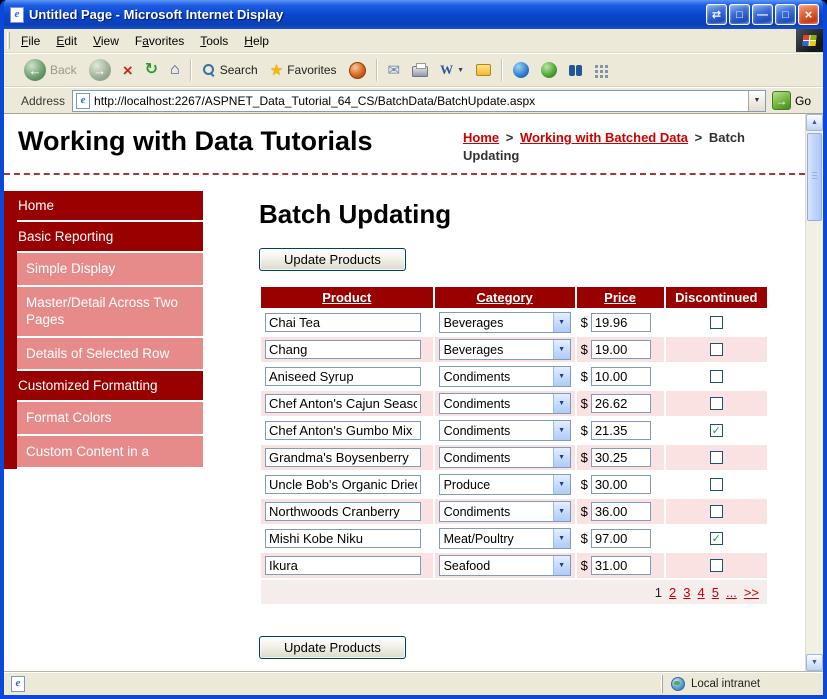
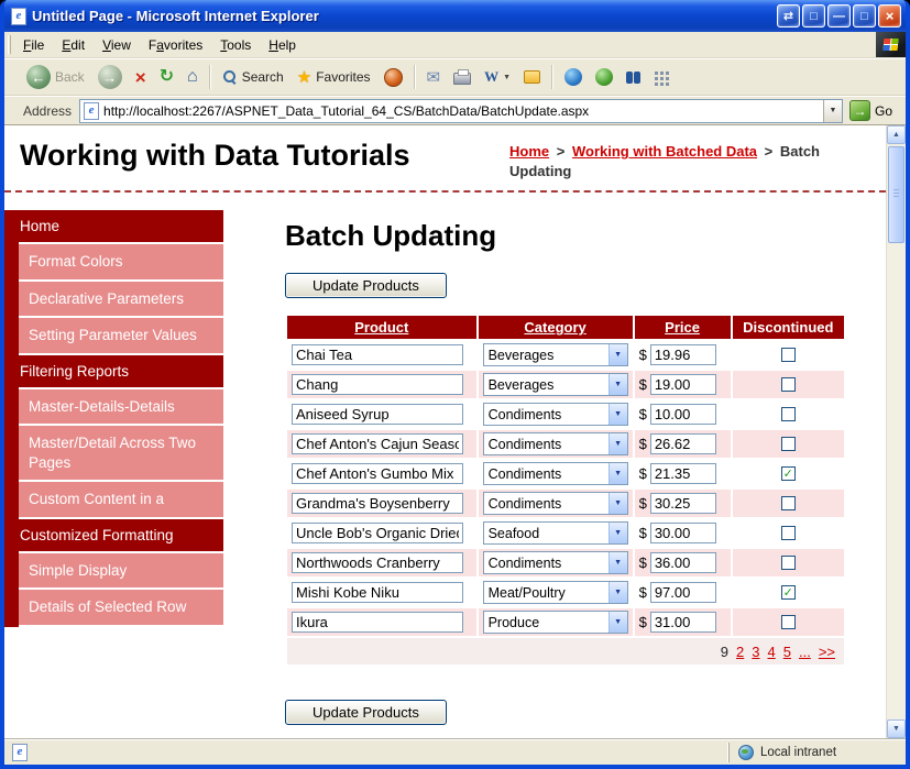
  e
- Untitled Page - Microsoft Internet Display
+ Untitled Page - Microsoft Internet Explorer
  ⇄
  □
  —
  □
  ×
  File
  Edit
  View
  Favorites
  Tools
  Help
  ←
  Back
  →
  ×
  ↻
  ⌂
  Search
  ★
  Favorites
  ✉
  W
  Address
  e
  http://localhost:2267/ASPNET_Data_Tutorial_64_CS/BatchData/BatchUpdate.aspx
  →
  Go
  Working with Data Tutorials
  Home > Working with Batched Data > Batch Updating
  Home
- Basic Reporting
- Simple Display
+ Format Colors
+ Declarative Parameters
+ Setting Parameter Values
+ Filtering Reports
+ Master-Details-Details
  Master/Detail Across Two Pages
- Details of Selected Row
+ Custom Content in a
  Customized Formatting
- Format Colors
+ Simple Display
- Custom Content in a
+ Details of Selected Row
  Batch Updating
  Update Products
  Product	Category	Price	Discontinued
  Chai Tea	Beverages	$ 19.96
  Chang	Beverages	$ 19.00
  Aniseed Syrup	Condiments	$ 10.00
  Chef Anton's Cajun Seas	Condiments	$ 26.62
  Chef Anton's Gumbo Mix	Condiments	$ 21.35	✓
  Grandma's Boysenberry	Condiments	$ 30.25
- Uncle Bob's Organic Drie	Produce	$ 30.00
+ Uncle Bob's Organic Drie	Seafood	$ 30.00
  Northwoods Cranberry	Condiments	$ 36.00
  Mishi Kobe Niku	Meat/Poultry	$ 97.00	✓
- Ikura	Seafood	$ 31.00
+ Ikura	Produce	$ 31.00
- 1 2 3 4 5 ... >>
+ 9 2 3 4 5 ... >>
  Update Products
  e
  Local intranet
